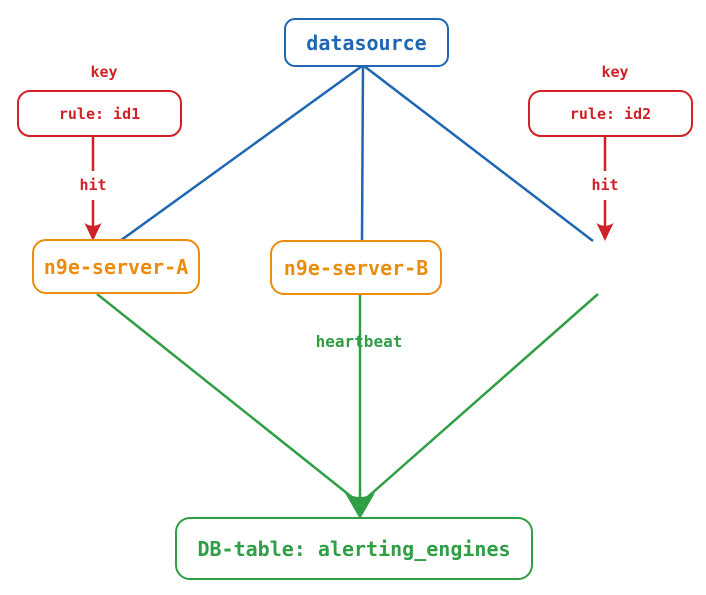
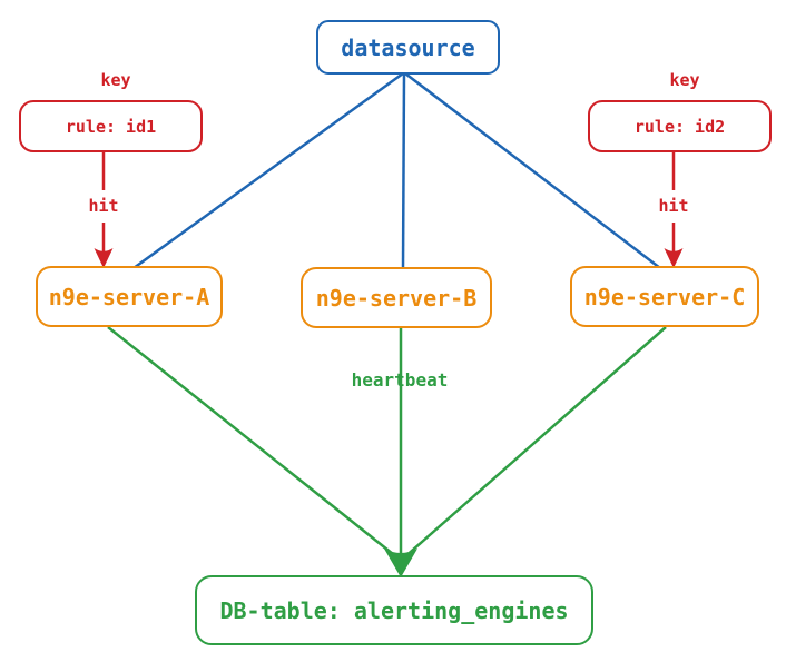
  datasource
  rule: id1
  rule: id2
  n9e-server-A
  n9e-server-B
+ n9e-server-C
  DB-table: alerting_engines
  key
  key
  hit
  hit
  heartbeat
